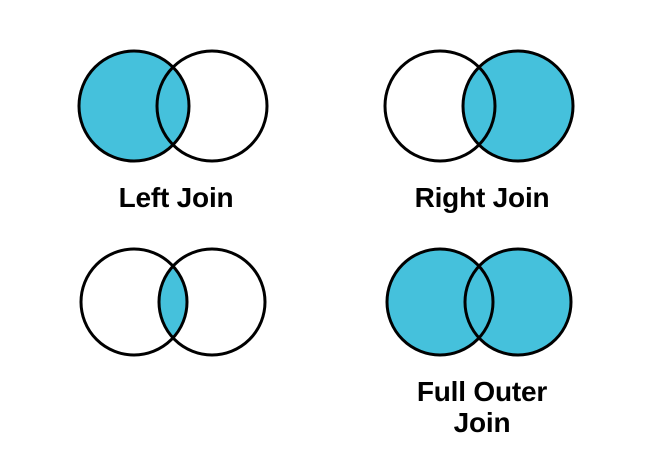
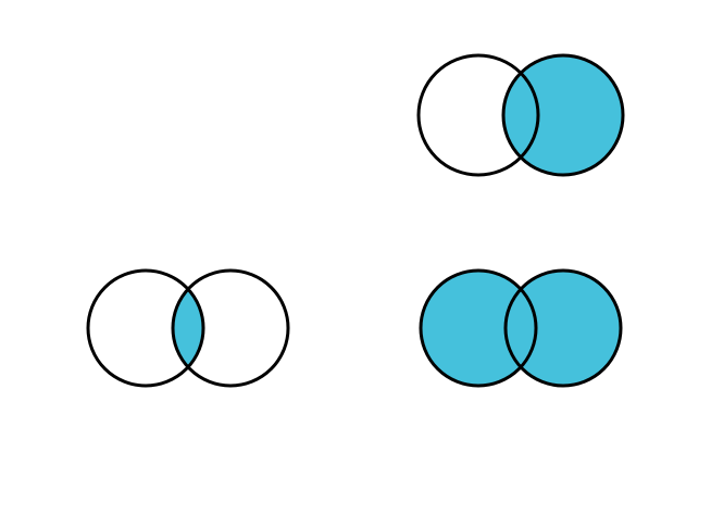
- Left Join
- Right Join
- Full Outer
- Join
